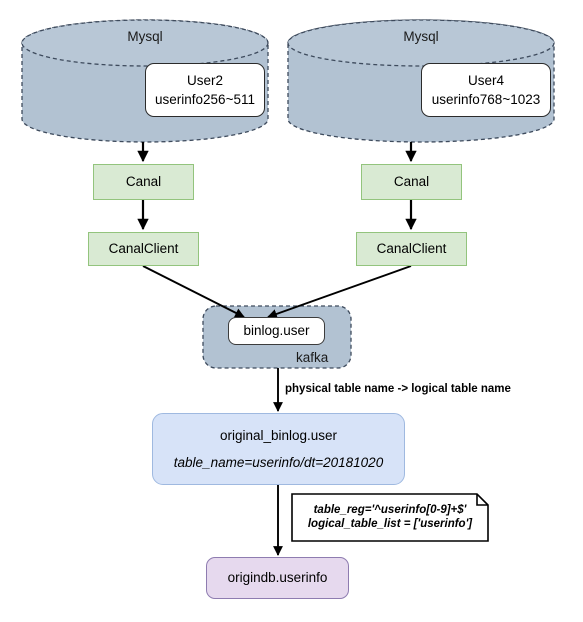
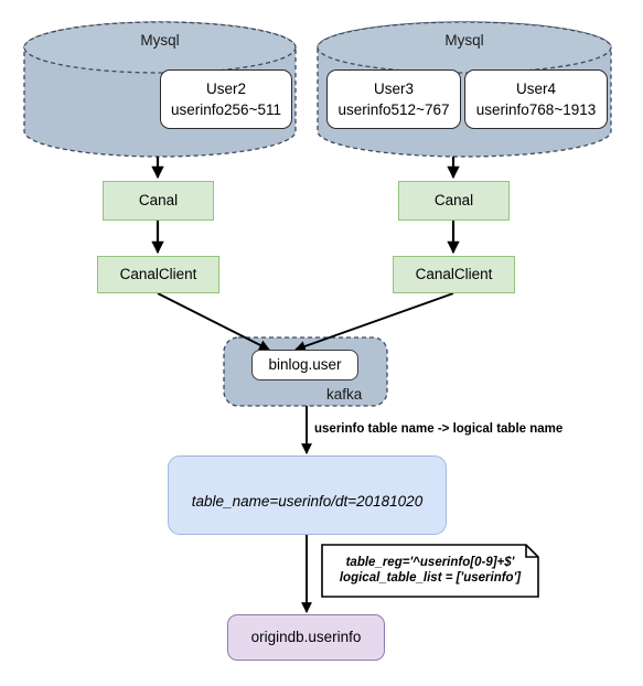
  Mysql
  User2
  userinfo256~511
  Mysql
+ User3
+ userinfo512~767
  User4
- userinfo768~1023
+ userinfo768~1913
  Canal
  Canal
  CanalClient
  CanalClient
  binlog.user
  kafka
- physical table name -> logical table name
+ userinfo table name -> logical table name
- original_binlog.user
  table_name=userinfo/dt=20181020
  table_reg='^userinfo[0-9]+$'
  logical_table_list = ['userinfo']
  origindb.userinfo
